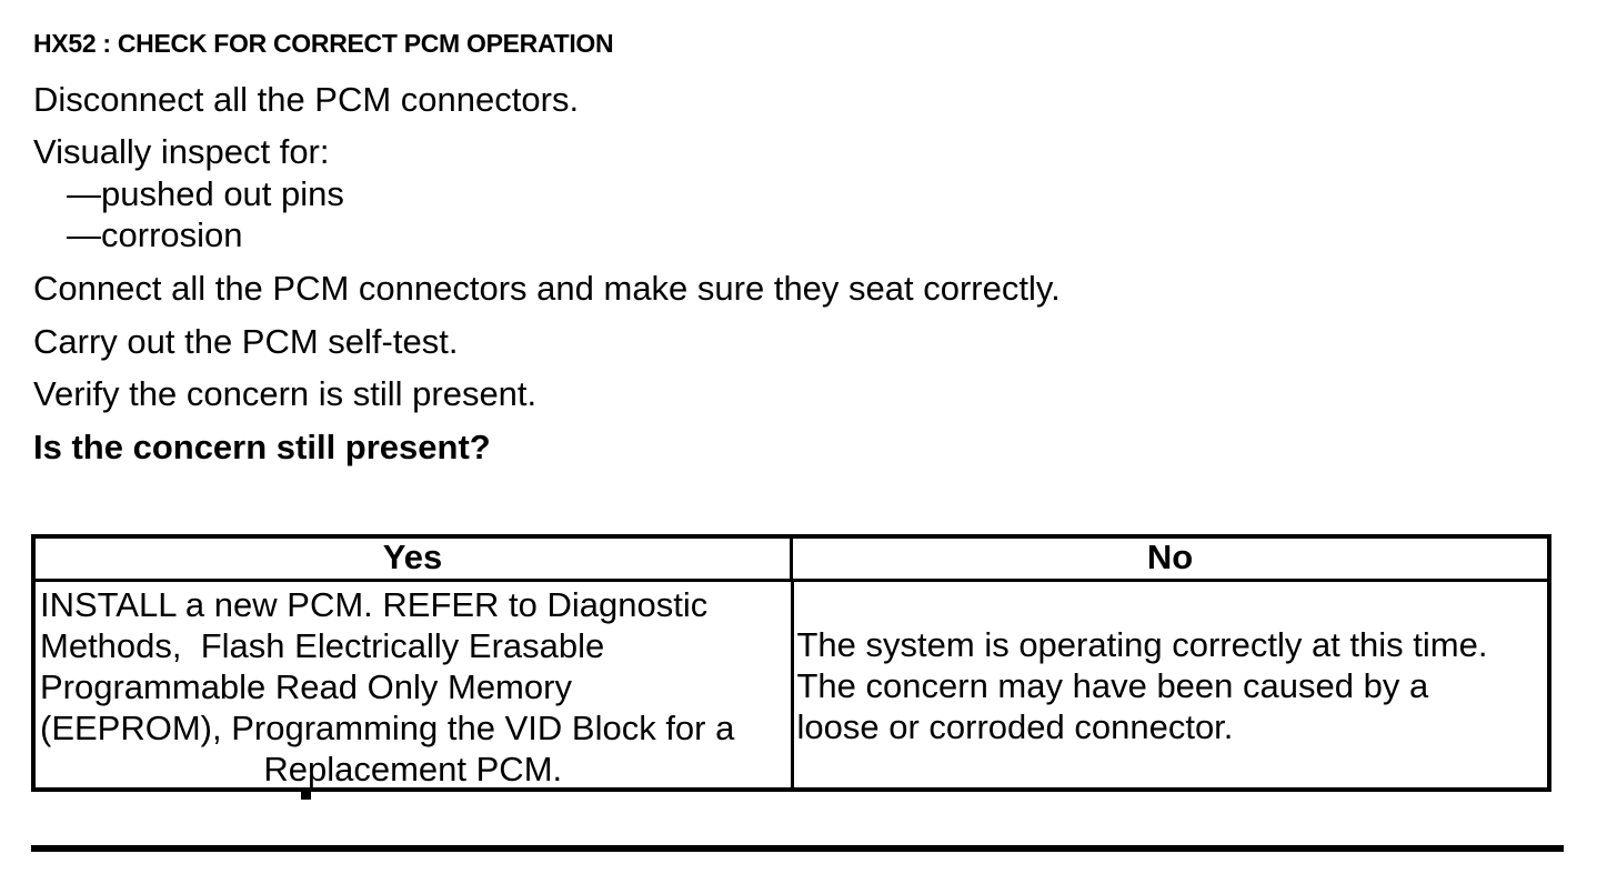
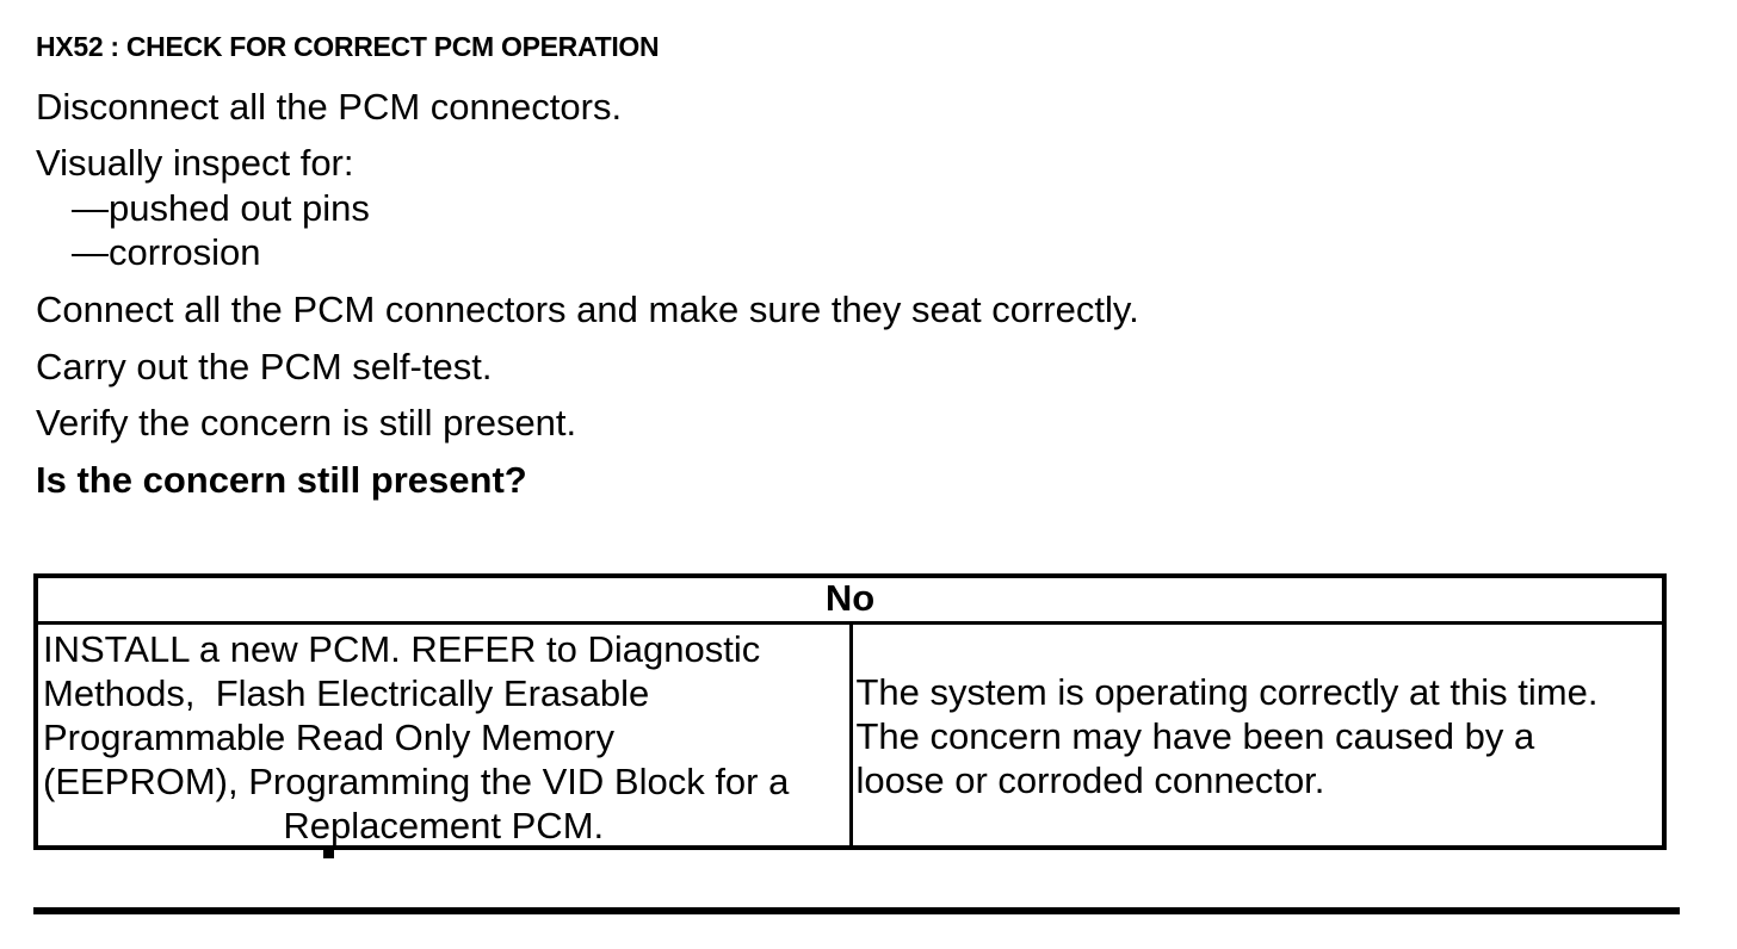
  HX52 : CHECK FOR CORRECT PCM OPERATION
  Disconnect all the PCM connectors.
  Visually inspect for:
  —pushed out pins
  —corrosion
  Connect all the PCM connectors and make sure they seat correctly.
  Carry out the PCM self-test.
  Verify the concern is still present.
  Is the concern still present?
- Yes
  No
  INSTALL a new PCM. REFER to Diagnostic
  Methods, Flash Electrically Erasable
  Programmable Read Only Memory
  (EEPROM), Programming the VID Block for a
  Replacement PCM.
  The system is operating correctly at this time.
  The concern may have been caused by a
  loose or corroded connector.
